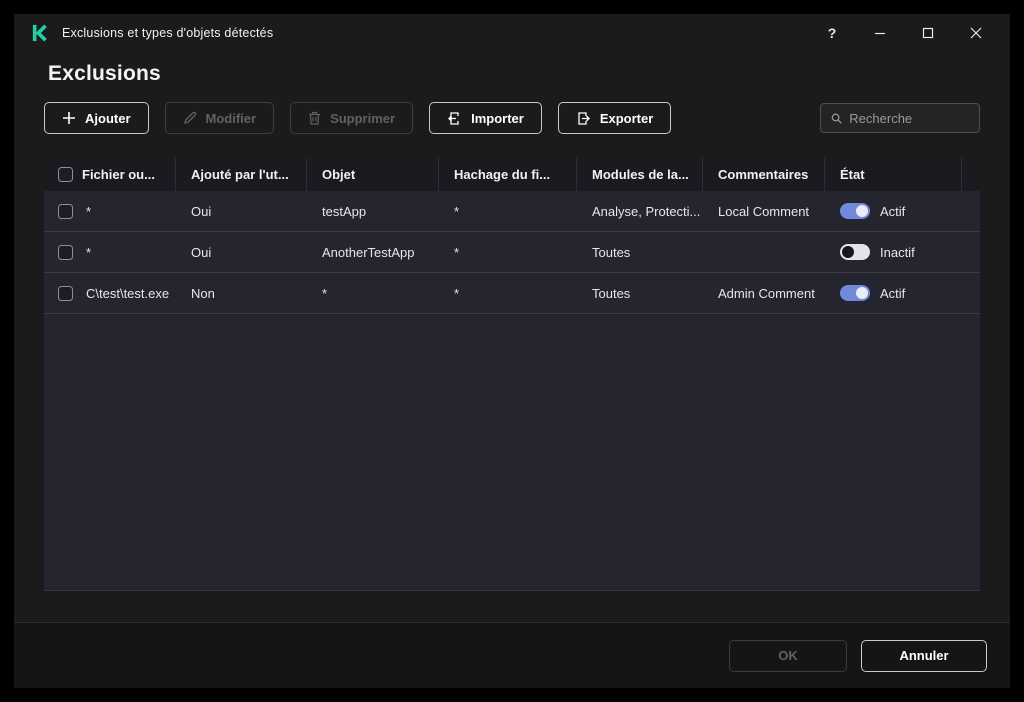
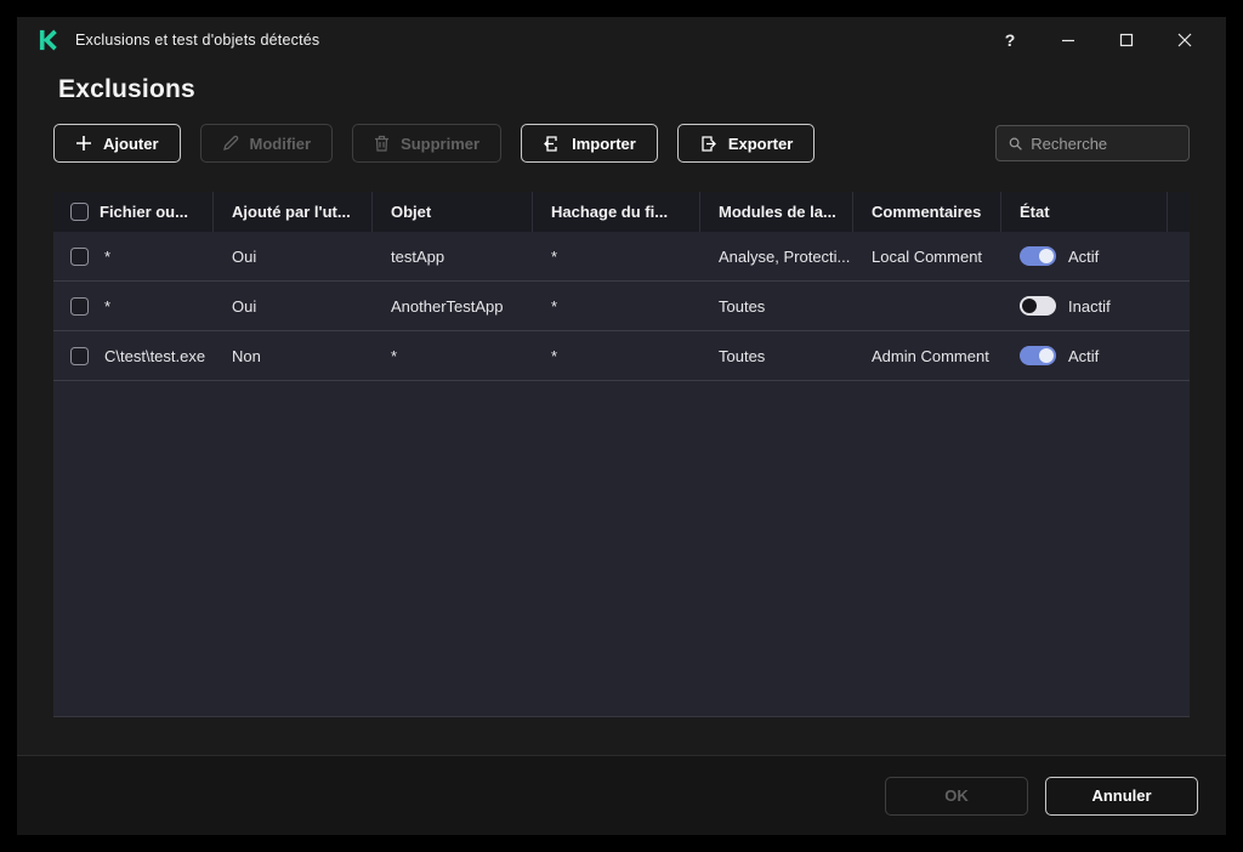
- Exclusions et types d'objets détectés
+ Exclusions et test d'objets détectés
  ?
  Exclusions
  Ajouter
  Modifier
  Supprimer
  Importer
  Exporter
  Recherche
  Fichier ou...
  Ajouté par l'ut...
  Objet
  Hachage du fi...
  Modules de la...
  Commentaires
  État
  *
  Oui
  testApp
  *
  Analyse, Protecti...
  Local Comment
  Actif
  *
  Oui
  AnotherTestApp
  *
  Toutes
  Inactif
  C\test\test.exe
  Non
  *
  *
  Toutes
  Admin Comment
  Actif
  OK
  Annuler
